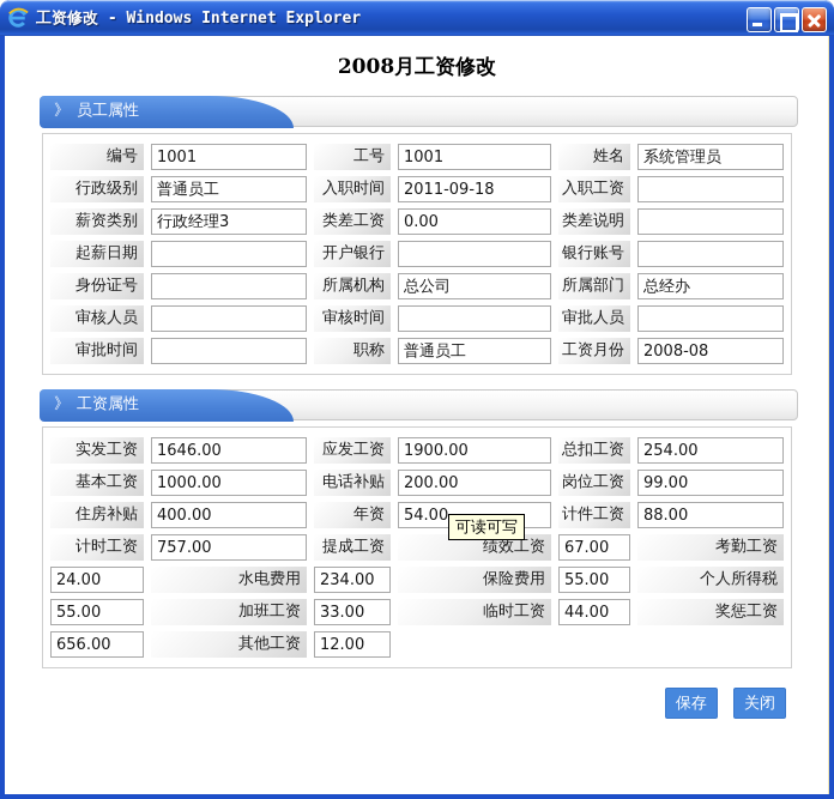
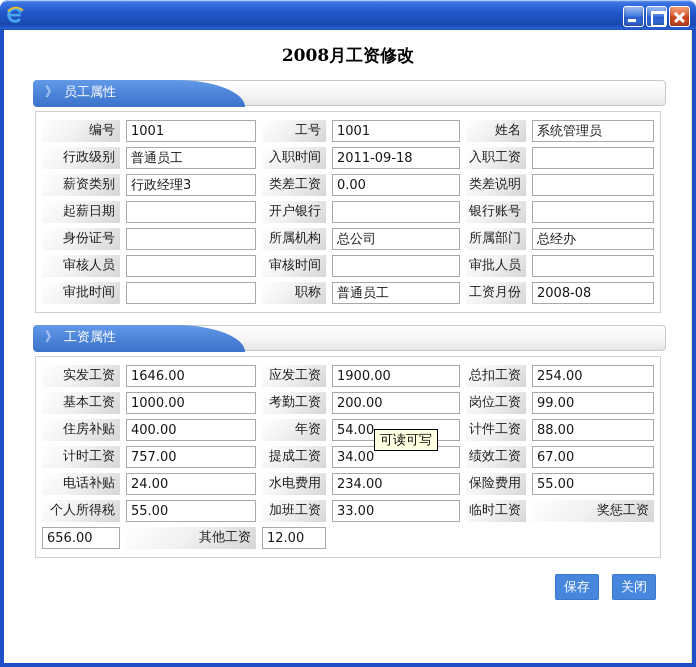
- 工资修改 - Windows Internet Explorer
  2008月工资修改
  》 员工属性
  编号
  1001
  工号
  1001
  姓名
  系统管理员
  行政级别
  普通员工
  入职时间
  2011-09-18
  入职工资
  薪资类别
  行政经理3
  类差工资
  0.00
  类差说明
  起薪日期
  开户银行
  银行账号
  身份证号
  所属机构
  总公司
  所属部门
  总经办
  审核人员
  审核时间
  审批人员
  审批时间
  职称
  普通员工
  工资月份
  2008-08
  》 工资属性
  实发工资
  1646.00
  应发工资
  1900.00
  总扣工资
  254.00
  基本工资
  1000.00
- 电话补贴
+ 考勤工资
  200.00
  岗位工资
  99.00
  住房补贴
  400.00
  年资
  54.00
  计件工资
  88.00
  计时工资
  757.00
  提成工资
+ 34.00
  绩效工资
  67.00
- 考勤工资
+ 电话补贴
  24.00
  水电费用
  234.00
  保险费用
  55.00
  个人所得税
  55.00
  加班工资
  33.00
  临时工资
- 44.00
  奖惩工资
  656.00
  其他工资
  12.00
  保存 关闭
  可读可写
